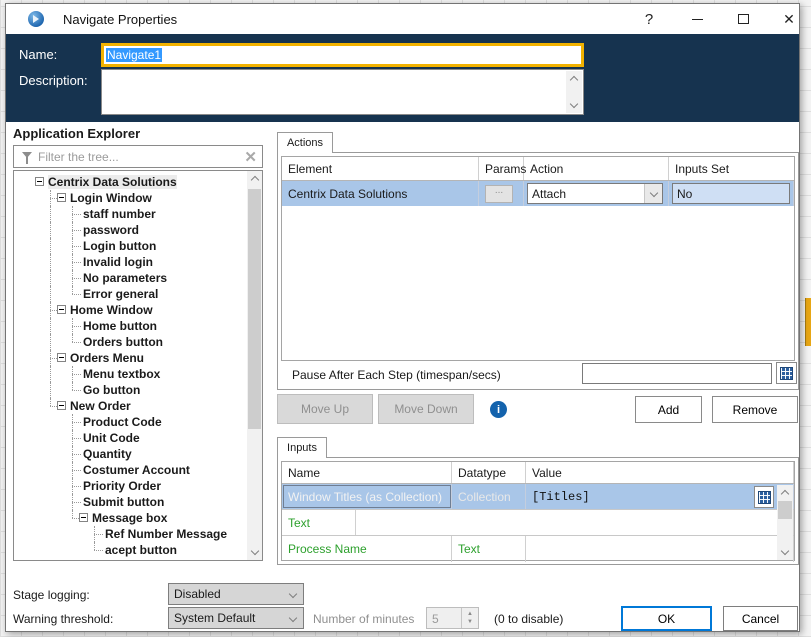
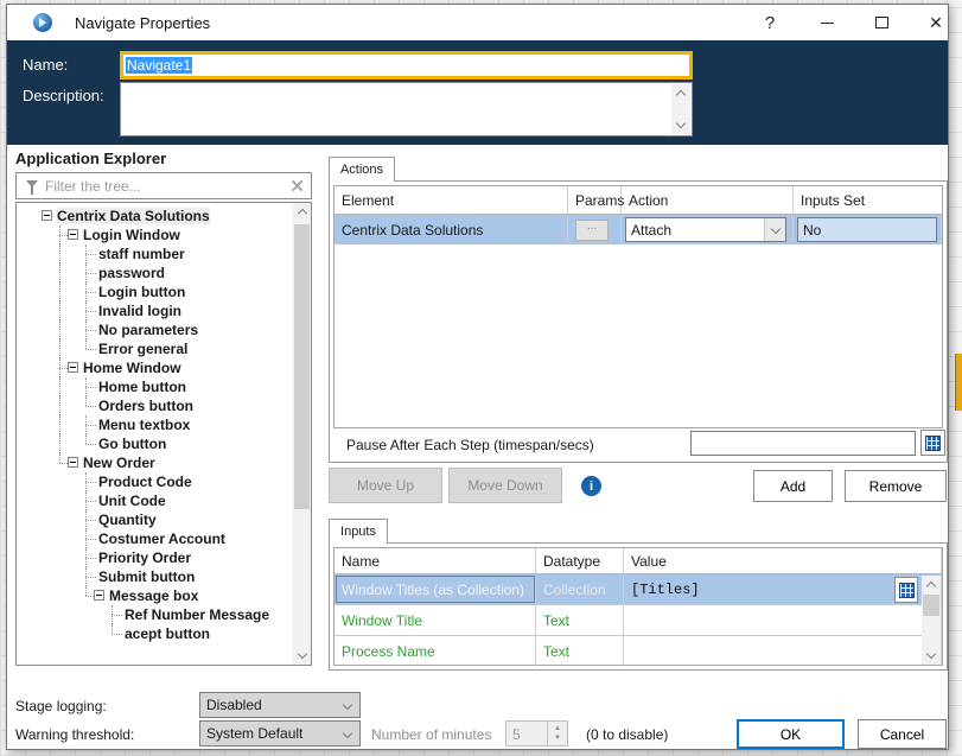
  Navigate Properties
  ?
  ✕
  Name:
  Navigate1
  Description:
  Application Explorer
  Filter the tree...
  ✕
  Centrix Data Solutions
  Login Window
  staff number
  password
  Login button
  Invalid login
  No parameters
  Error general
  Home Window
  Home button
  Orders button
- Orders Menu
  Menu textbox
  Go button
  New Order
  Product Code
  Unit Code
  Quantity
  Costumer Account
  Priority Order
  Submit button
  Message box
  Ref Number Message
  acept button
  Actions
  Element
  Params
  Action
  Inputs Set
  Centrix Data Solutions
  ...
  Attach
  No
  Pause After Each Step (timespan/secs)
  Move Up
  Move Down
  i
  Add
  Remove
  Inputs
  Name
  Datatype
  Value
  Window Titles (as Collection)
  Collection
  [Titles]
+ Window Title
  Text
  Process Name
  Text
  Stage logging:
  Disabled
  Warning threshold:
  System Default
  Number of minutes
  5
  (0 to disable)
  OK
  Cancel
